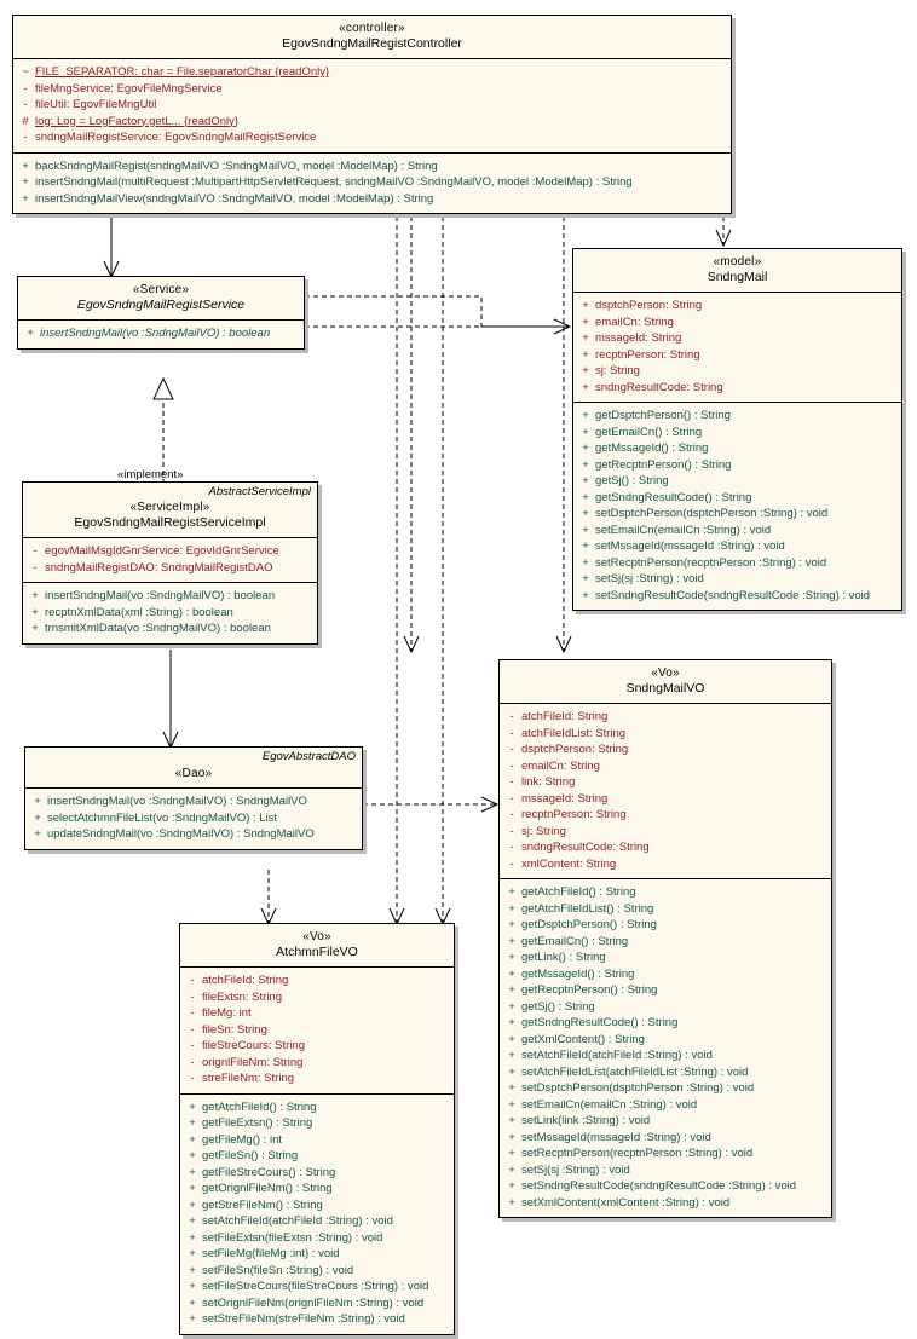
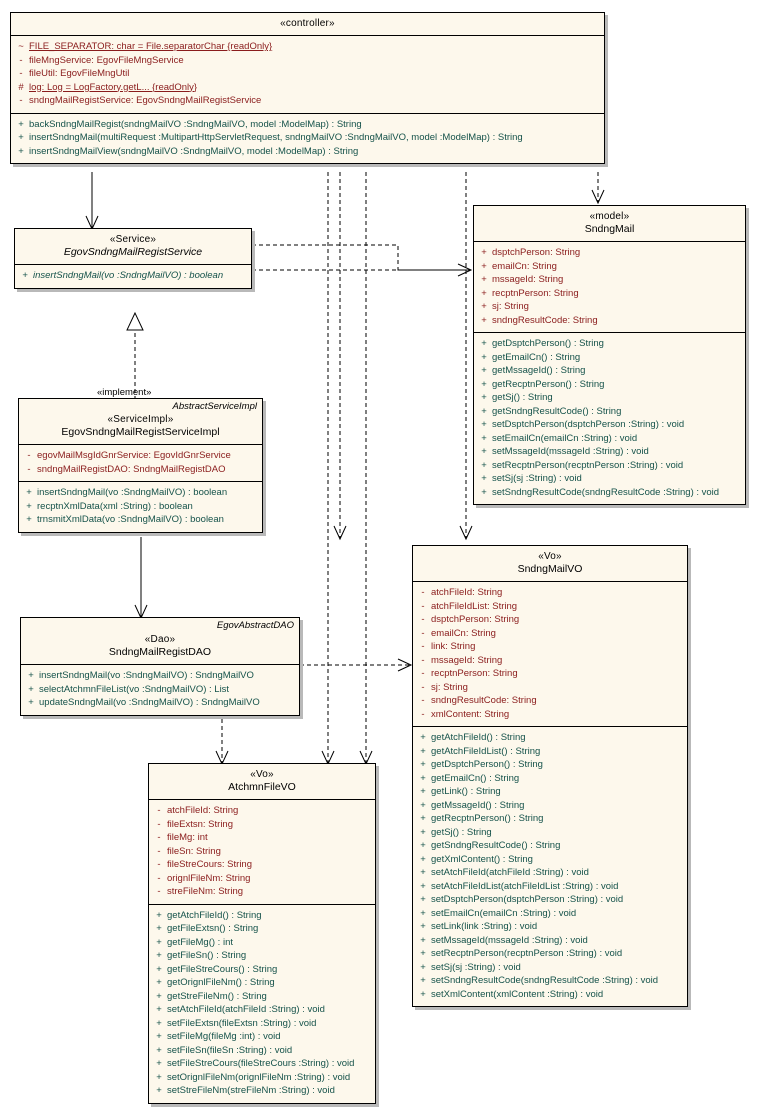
  «implement»
  «controller»
- EgovSndngMailRegistController
  ~
  FILE_SEPARATOR: char = File.separatorChar {readOnly}
  -
  fileMngService: EgovFileMngService
  -
  fileUtil: EgovFileMngUtil
  #
  log: Log = LogFactory.getL... {readOnly}
  -
  sndngMailRegistService: EgovSndngMailRegistService
  +
  backSndngMailRegist(sndngMailVO :SndngMailVO, model :ModelMap) : String
  +
  insertSndngMail(multiRequest :MultipartHttpServletRequest, sndngMailVO :SndngMailVO, model :ModelMap) : String
  +
  insertSndngMailView(sndngMailVO :SndngMailVO, model :ModelMap) : String
  «Service»
  EgovSndngMailRegistService
  +
  insertSndngMail(vo :SndngMailVO) : boolean
  AbstractServiceImpl
  «ServiceImpl»
  EgovSndngMailRegistServiceImpl
  -
  egovMailMsgIdGnrService: EgovIdGnrService
  -
  sndngMailRegistDAO: SndngMailRegistDAO
  +
  insertSndngMail(vo :SndngMailVO) : boolean
  +
  recptnXmlData(xml :String) : boolean
  +
  trnsmitXmlData(vo :SndngMailVO) : boolean
  EgovAbstractDAO
  «Dao»
+ SndngMailRegistDAO
  +
  insertSndngMail(vo :SndngMailVO) : SndngMailVO
  +
  selectAtchmnFileList(vo :SndngMailVO) : List
  +
  updateSndngMail(vo :SndngMailVO) : SndngMailVO
  «model»
  SndngMail
  +
  dsptchPerson: String
  +
  emailCn: String
  +
  mssageId: String
  +
  recptnPerson: String
  +
  sj: String
  +
  sndngResultCode: String
  +
  getDsptchPerson() : String
  +
  getEmailCn() : String
  +
  getMssageId() : String
  +
  getRecptnPerson() : String
  +
  getSj() : String
  +
  getSndngResultCode() : String
  +
  setDsptchPerson(dsptchPerson :String) : void
  +
  setEmailCn(emailCn :String) : void
  +
  setMssageId(mssageId :String) : void
  +
  setRecptnPerson(recptnPerson :String) : void
  +
  setSj(sj :String) : void
  +
  setSndngResultCode(sndngResultCode :String) : void
  «Vo»
  SndngMailVO
  -
  atchFileId: String
  -
  atchFileIdList: String
  -
  dsptchPerson: String
  -
  emailCn: String
  -
  link: String
  -
  mssageId: String
  -
  recptnPerson: String
  -
  sj: String
  -
  sndngResultCode: String
  -
  xmlContent: String
  +
  getAtchFileId() : String
  +
  getAtchFileIdList() : String
  +
  getDsptchPerson() : String
  +
  getEmailCn() : String
  +
  getLink() : String
  +
  getMssageId() : String
  +
  getRecptnPerson() : String
  +
  getSj() : String
  +
  getSndngResultCode() : String
  +
  getXmlContent() : String
  +
  setAtchFileId(atchFileId :String) : void
  +
  setAtchFileIdList(atchFileIdList :String) : void
  +
  setDsptchPerson(dsptchPerson :String) : void
  +
  setEmailCn(emailCn :String) : void
  +
  setLink(link :String) : void
  +
  setMssageId(mssageId :String) : void
  +
  setRecptnPerson(recptnPerson :String) : void
  +
  setSj(sj :String) : void
  +
  setSndngResultCode(sndngResultCode :String) : void
  +
  setXmlContent(xmlContent :String) : void
  «Vo»
  AtchmnFileVO
  -
  atchFileId: String
  -
  fileExtsn: String
  -
  fileMg: int
  -
  fileSn: String
  -
  fileStreCours: String
  -
  orignlFileNm: String
  -
  streFileNm: String
  +
  getAtchFileId() : String
  +
  getFileExtsn() : String
  +
  getFileMg() : int
  +
  getFileSn() : String
  +
  getFileStreCours() : String
  +
  getOrignlFileNm() : String
  +
  getStreFileNm() : String
  +
  setAtchFileId(atchFileId :String) : void
  +
  setFileExtsn(fileExtsn :String) : void
  +
  setFileMg(fileMg :int) : void
  +
  setFileSn(fileSn :String) : void
  +
  setFileStreCours(fileStreCours :String) : void
  +
  setOrignlFileNm(orignlFileNm :String) : void
  +
  setStreFileNm(streFileNm :String) : void
